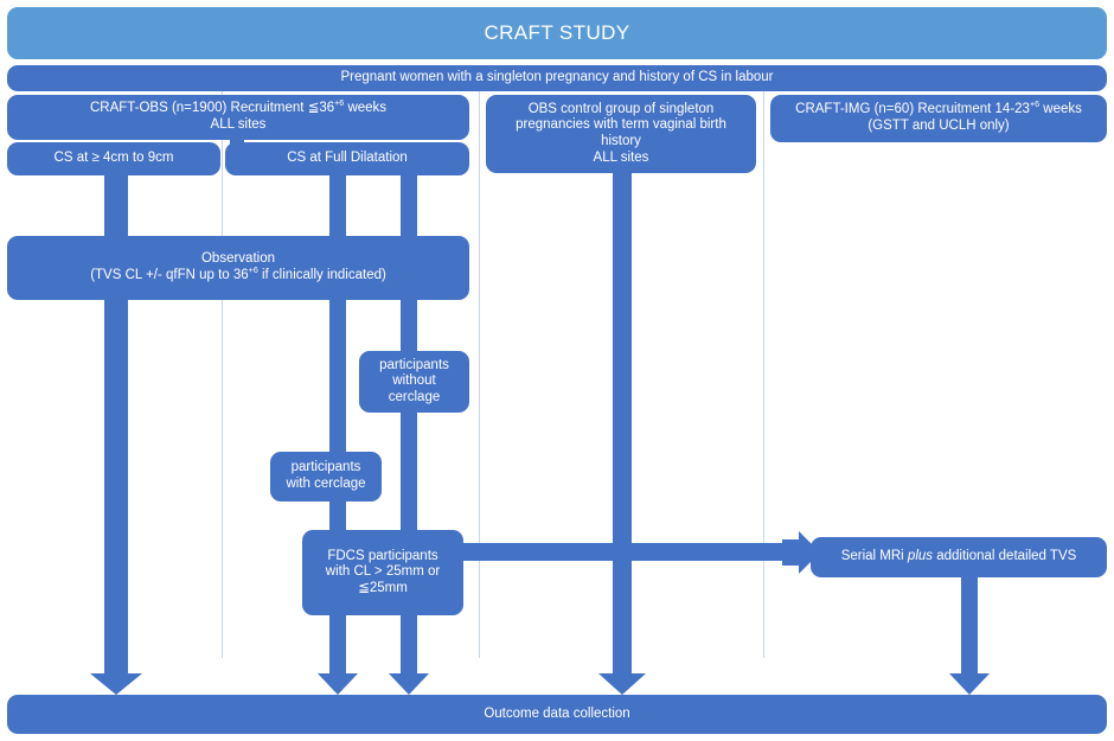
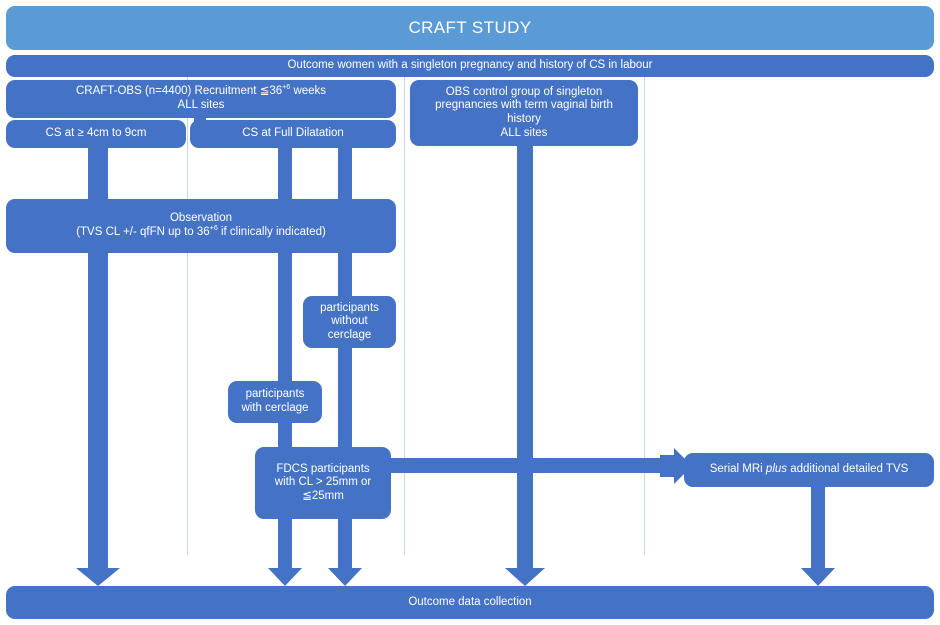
  CRAFT STUDY
- Pregnant women with a singleton pregnancy and history of CS in labour
+ Outcome women with a singleton pregnancy and history of CS in labour
- CRAFT-OBS (n=1900) Recruitment ≦36+6 weeks
+ CRAFT-OBS (n=4400) Recruitment ≦36+6 weeks
  ALL sites
  OBS control group of singleton
  pregnancies with term vaginal birth
  history
  ALL sites
- CRAFT-IMG (n=60) Recruitment 14-23+6 weeks
- (GSTT and UCLH only)
  CS at ≥ 4cm to 9cm
  CS at Full Dilatation
  Observation
  (TVS CL +/- qfFN up to 36+6 if clinically indicated)
  participants
  without
  cerclage
  participants
  with cerclage
  FDCS participants
  with CL > 25mm or
  ≦25mm
  Serial MRi plus additional detailed TVS
  Outcome data collection
